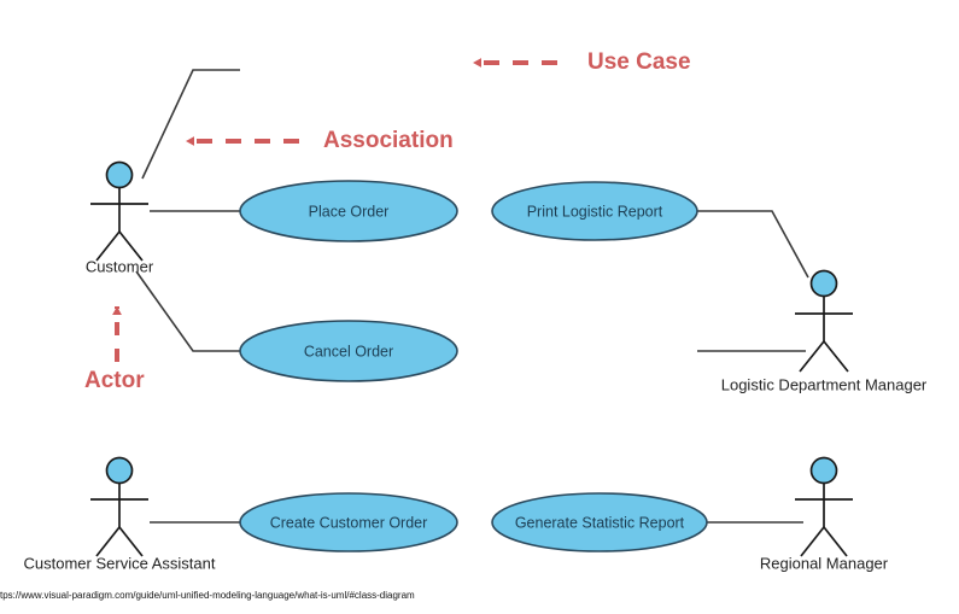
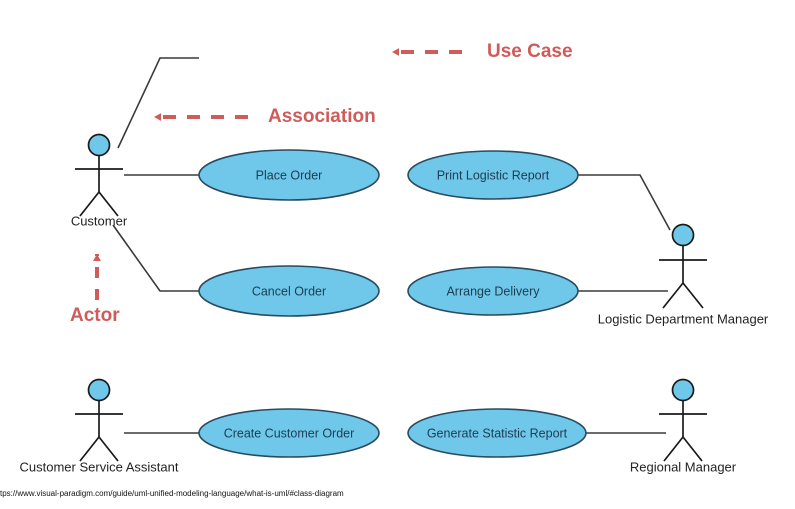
  Place Order
  Cancel Order
  Print Logistic Report
+ Arrange Delivery
  Create Customer Order
  Generate Statistic Report
  Customer
  Logistic Department Manager
  Customer Service Assistant
  Regional Manager
  Use Case
  Association
  Actor
  tps://www.visual-paradigm.com/guide/uml-unified-modeling-language/what-is-uml/#class-diagram
